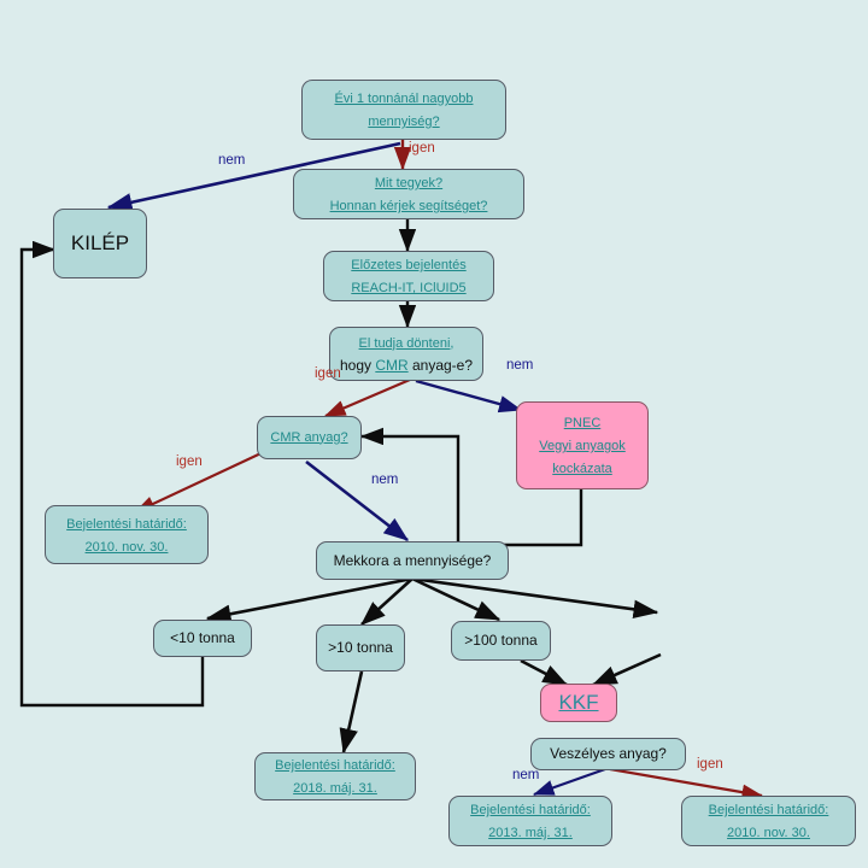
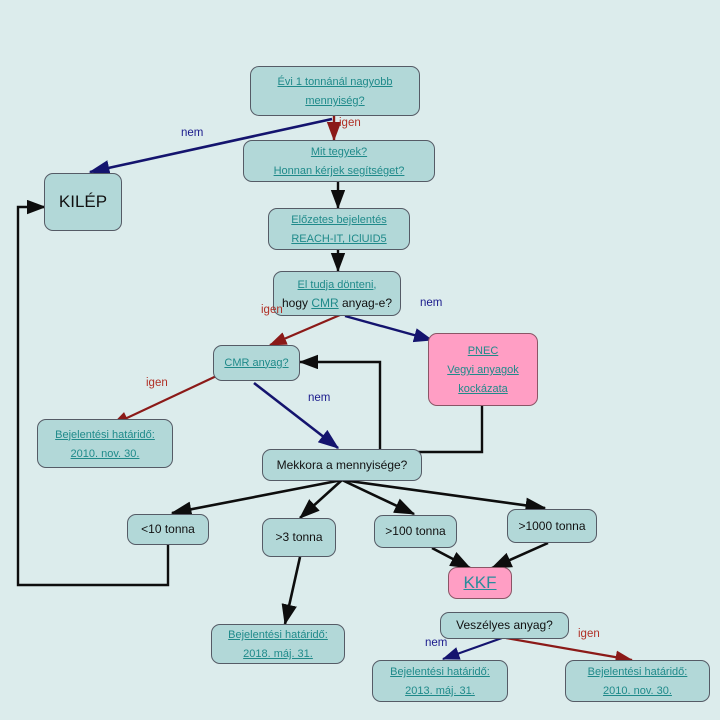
  Évi 1 tonnánál nagyobb
  mennyiség?
  Mit tegyek?
  Honnan kérjek segítséget?
  KILÉP
  Előzetes bejelentés
  REACH-IT, IClUID5
  El tudja dönteni,
  hogy CMR anyag-e?
  CMR anyag?
  PNEC
  Vegyi anyagok
  kockázata
  Bejelentési határidő:
  2010. nov. 30.
  Mekkora a mennyisége?
  <10 tonna
- >10 tonna
+ >3 tonna
  >100 tonna
+ >1000 tonna
  KKF
  Veszélyes anyag?
  Bejelentési határidő:
  2018. máj. 31.
  Bejelentési határidő:
  2013. máj. 31.
  Bejelentési határidő:
  2010. nov. 30.
  igen
  nem
  igen
  nem
  igen
  nem
  nem
  igen
